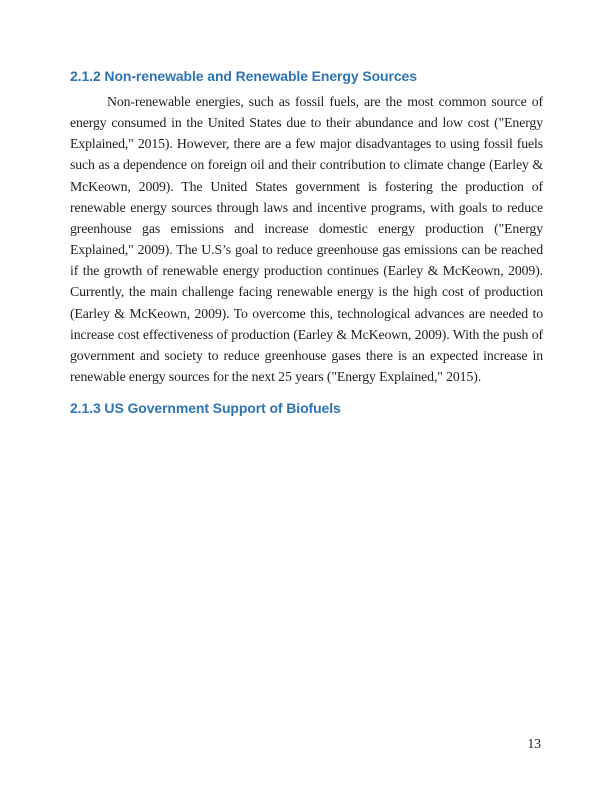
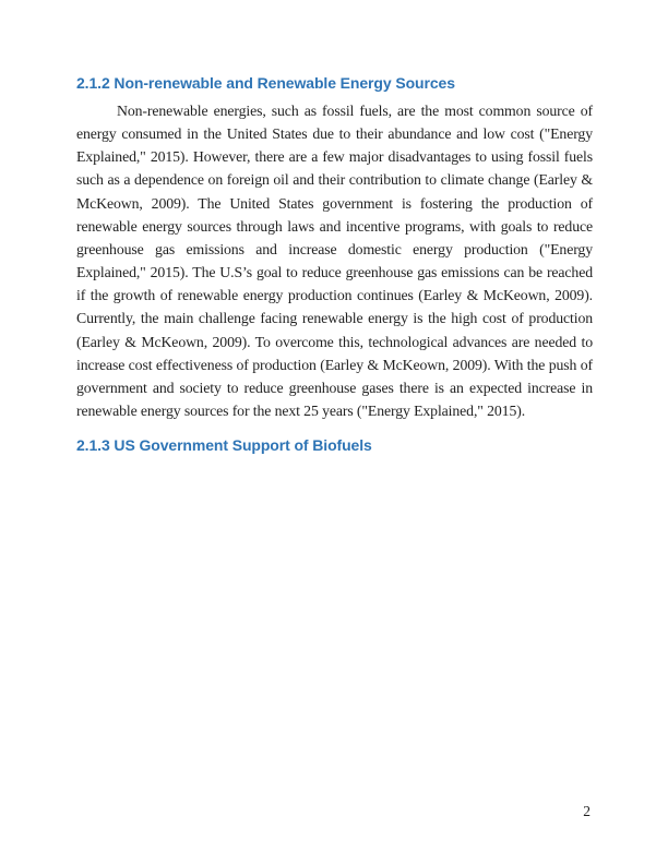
  2.1.2 Non-renewable and Renewable Energy Sources
- Non-renewable energies, such as fossil fuels, are the most common source of energy consumed in the United States due to their abundance and low cost ("Energy Explained," 2015). However, there are a few major disadvantages to using fossil fuels such as a dependence on foreign oil and their contribution to climate change (Earley & McKeown, 2009). The United States government is fostering the production of renewable energy sources through laws and incentive programs, with goals to reduce greenhouse gas emissions and increase domestic energy production ("Energy Explained," 2009). The U.S’s goal to reduce greenhouse gas emissions can be reached if the growth of renewable energy production continues (Earley & McKeown, 2009). Currently, the main challenge facing renewable energy is the high cost of production (Earley & McKeown, 2009). To overcome this, technological advances are needed to increase cost effectiveness of production (Earley & McKeown, 2009). With the push of government and society to reduce greenhouse gases there is an expected increase in renewable energy sources for the next 25 years ("Energy Explained," 2015).
+ Non-renewable energies, such as fossil fuels, are the most common source of energy consumed in the United States due to their abundance and low cost ("Energy Explained," 2015). However, there are a few major disadvantages to using fossil fuels such as a dependence on foreign oil and their contribution to climate change (Earley & McKeown, 2009). The United States government is fostering the production of renewable energy sources through laws and incentive programs, with goals to reduce greenhouse gas emissions and increase domestic energy production ("Energy Explained," 2015). The U.S’s goal to reduce greenhouse gas emissions can be reached if the growth of renewable energy production continues (Earley & McKeown, 2009). Currently, the main challenge facing renewable energy is the high cost of production (Earley & McKeown, 2009). To overcome this, technological advances are needed to increase cost effectiveness of production (Earley & McKeown, 2009). With the push of government and society to reduce greenhouse gases there is an expected increase in renewable energy sources for the next 25 years ("Energy Explained," 2015).
  2.1.3 US Government Support of Biofuels
- 13
+ 2
